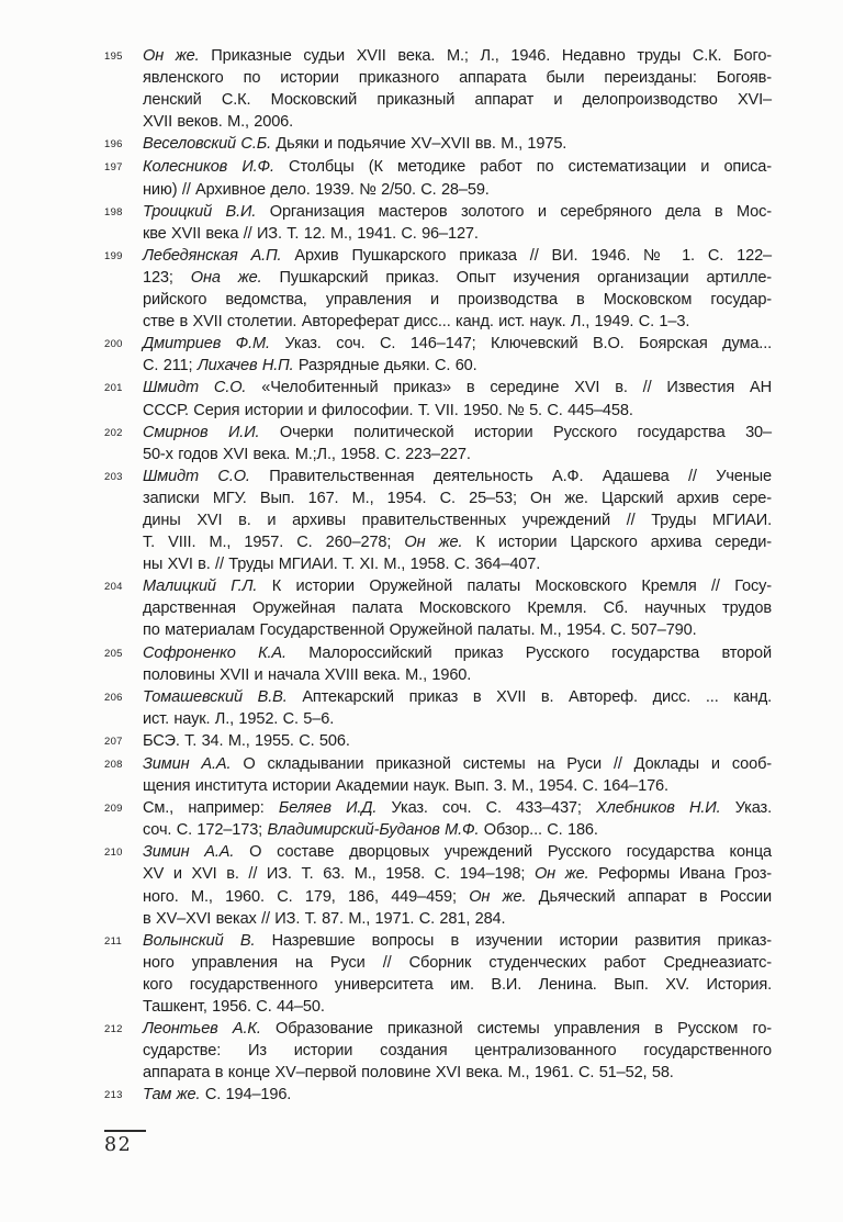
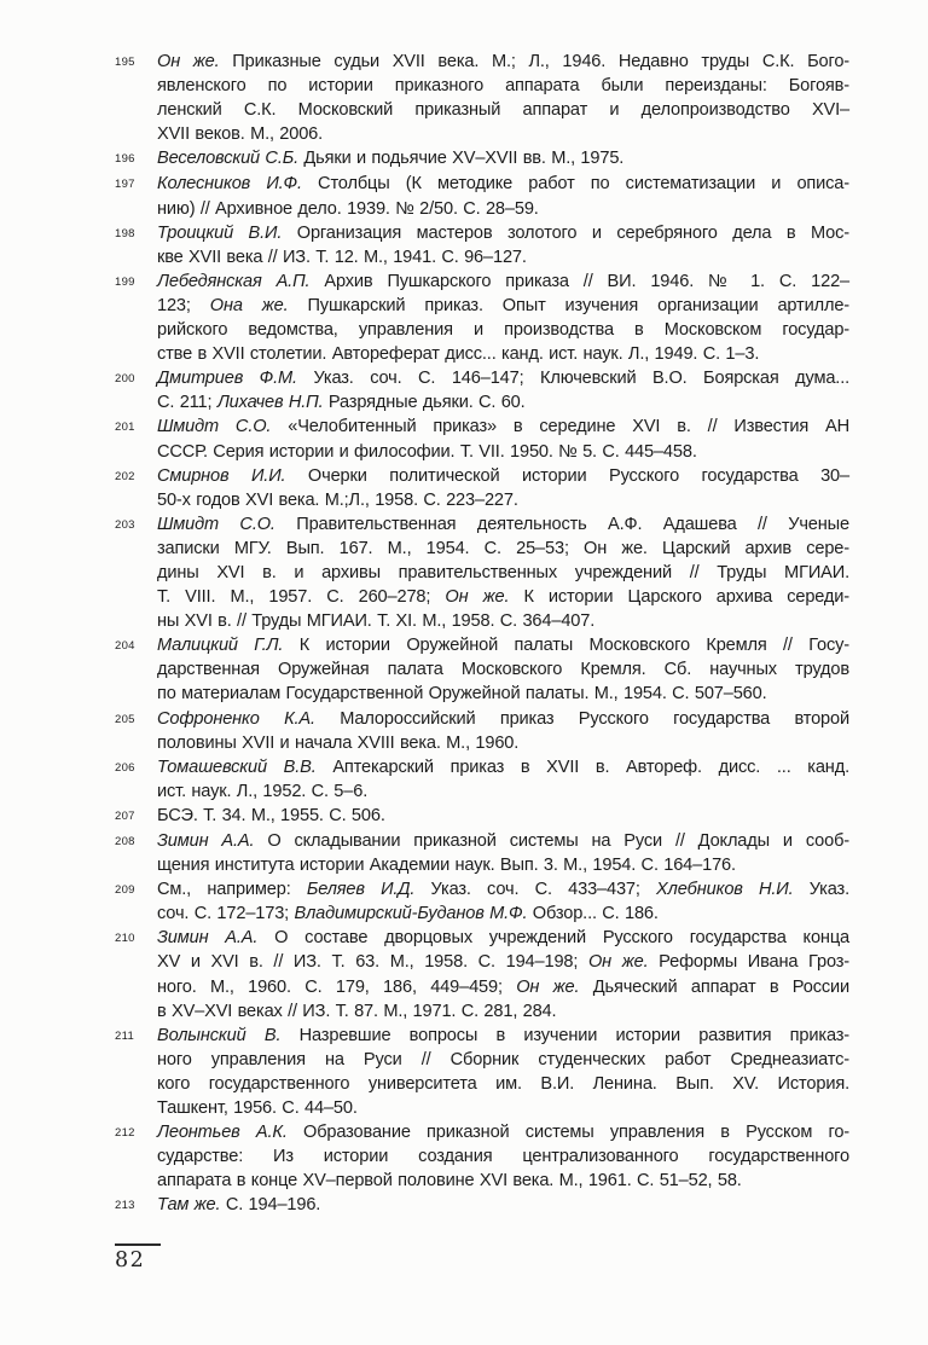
  195
  Он же. Приказные судьи XVII века. М.; Л., 1946. Недавно труды С.К. Бого-
  явленского по истории приказного аппарата были переизданы: Богояв-
  ленский С.К. Московский приказный аппарат и делопроизводство XVI–
  XVII веков. М., 2006.
  196
  Веселовский С.Б. Дьяки и подьячие XV–XVII вв. М., 1975.
  197
  Колесников И.Ф. Столбцы (К методике работ по систематизации и описа-
  нию) // Архивное дело. 1939. № 2/50. С. 28–59.
  198
  Троицкий В.И. Организация мастеров золотого и серебряного дела в Мос-
  кве XVII века // ИЗ. Т. 12. М., 1941. С. 96–127.
  199
  Лебедянская А.П. Архив Пушкарского приказа // ВИ. 1946. № 1. С. 122–
  123; Она же. Пушкарский приказ. Опыт изучения организации артилле-
  рийского ведомства, управления и производства в Московском государ-
  стве в XVII столетии. Автореферат дисс... канд. ист. наук. Л., 1949. С. 1–3.
  200
  Дмитриев Ф.М. Указ. соч. С. 146–147; Ключевский В.О. Боярская дума...
  С. 211; Лихачев Н.П. Разрядные дьяки. С. 60.
  201
  Шмидт С.О. «Челобитенный приказ» в середине XVI в. // Известия АН
  СССР. Серия истории и философии. Т. VII. 1950. № 5. С. 445–458.
  202
  Смирнов И.И. Очерки политической истории Русского государства 30–
  50-х годов XVI века. М.;Л., 1958. С. 223–227.
  203
  Шмидт С.О. Правительственная деятельность А.Ф. Адашева // Ученые
  записки МГУ. Вып. 167. М., 1954. С. 25–53; Он же. Царский архив сере-
  дины XVI в. и архивы правительственных учреждений // Труды МГИАИ.
  Т. VIII. М., 1957. С. 260–278; Он же. К истории Царского архива середи-
  ны XVI в. // Труды МГИАИ. Т. XI. М., 1958. С. 364–407.
  204
  Малицкий Г.Л. К истории Оружейной палаты Московского Кремля // Госу-
  дарственная Оружейная палата Московского Кремля. Сб. научных трудов
- по материалам Государственной Оружейной палаты. М., 1954. С. 507–790.
+ по материалам Государственной Оружейной палаты. М., 1954. С. 507–560.
  205
  Софроненко К.А. Малороссийский приказ Русского государства второй
  половины XVII и начала XVIII века. М., 1960.
  206
  Томашевский В.В. Аптекарский приказ в XVII в. Автореф. дисс. ... канд.
  ист. наук. Л., 1952. С. 5–6.
  207
  БСЭ. Т. 34. М., 1955. С. 506.
  208
  Зимин А.А. О складывании приказной системы на Руси // Доклады и сооб-
  щения института истории Академии наук. Вып. 3. М., 1954. С. 164–176.
  209
  См., например: Беляев И.Д. Указ. соч. С. 433–437; Хлебников Н.И. Указ.
  соч. С. 172–173; Владимирский-Буданов М.Ф. Обзор... С. 186.
  210
  Зимин А.А. О составе дворцовых учреждений Русского государства конца
  XV и XVI в. // ИЗ. Т. 63. М., 1958. С. 194–198; Он же. Реформы Ивана Гроз-
  ного. М., 1960. С. 179, 186, 449–459; Он же. Дьяческий аппарат в России
  в XV–XVI веках // ИЗ. Т. 87. М., 1971. С. 281, 284.
  211
  Волынский В. Назревшие вопросы в изучении истории развития приказ-
  ного управления на Руси // Сборник студенческих работ Среднеазиатс-
  кого государственного университета им. В.И. Ленина. Вып. XV. История.
  Ташкент, 1956. С. 44–50.
  212
  Леонтьев А.К. Образование приказной системы управления в Русском го-
  сударстве: Из истории создания централизованного государственного
  аппарата в конце XV–первой половине XVI века. М., 1961. С. 51–52, 58.
  213
  Там же. С. 194–196.
  82
